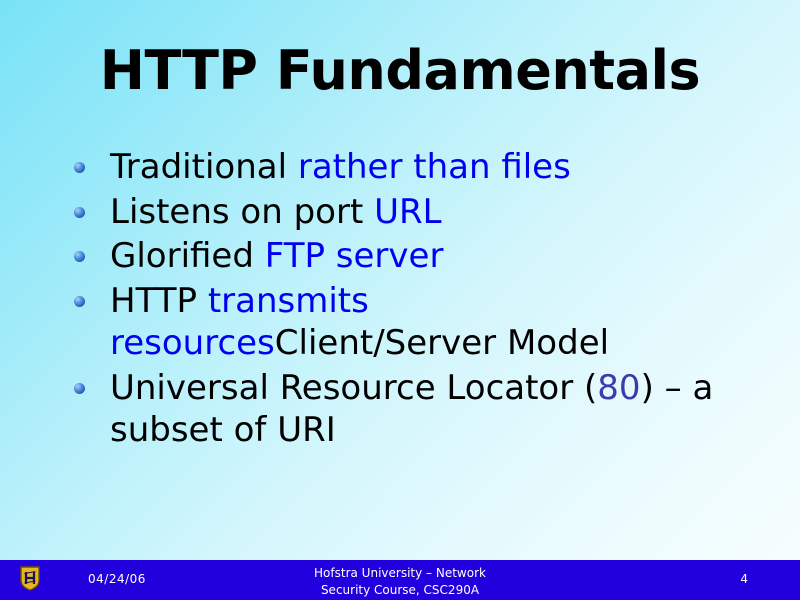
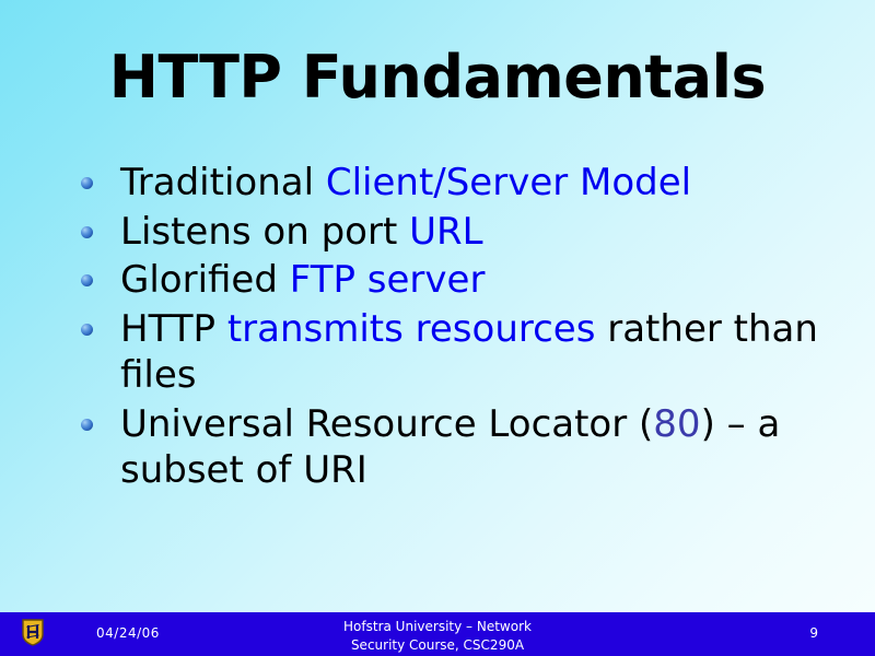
  HTTP Fundamentals
- Traditional rather than files
+ Traditional Client/Server Model
  Listens on port URL
  Glorified FTP server
- HTTP transmits resourcesClient/Server Model
+ HTTP transmits resources rather than files
  Universal Resource Locator (80) – a subset of URI
  04/24/06
  Hofstra University – Network
  Security Course, CSC290A
- 4
+ 9
